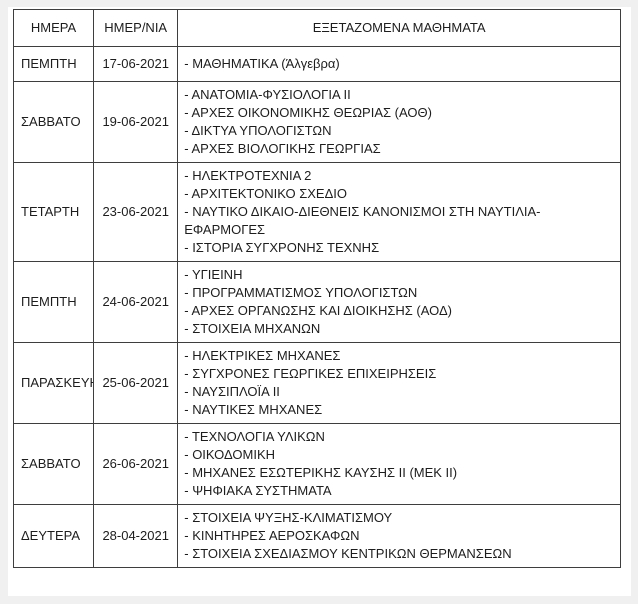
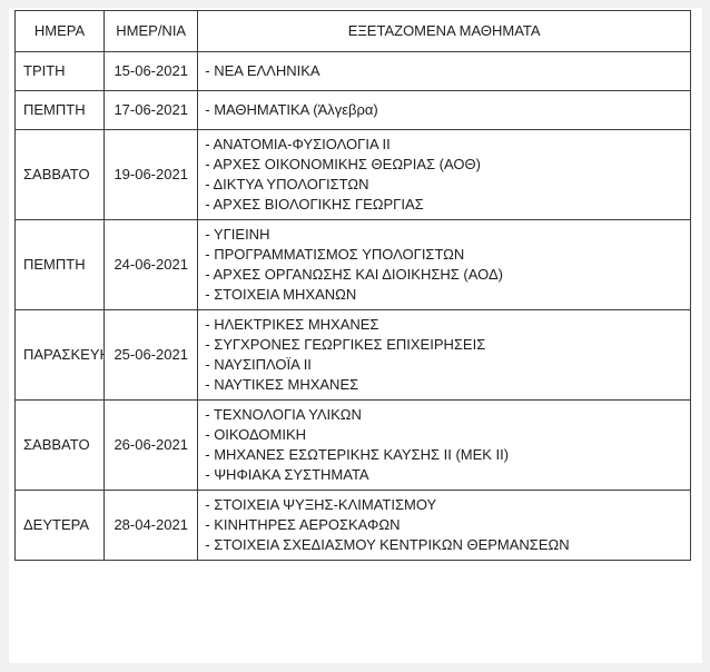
  ΗΜΕΡΑ	ΗΜΕΡ/ΝΙΑ	ΕΞΕΤΑΖΟΜΕΝΑ ΜΑΘΗΜΑΤΑ
+ ΤΡΙΤΗ	15-06-2021	- ΝΕΑ ΕΛΛΗΝΙΚΑ
  ΠΕΜΠΤΗ	17-06-2021	- ΜΑΘΗΜΑΤΙΚΑ (Άλγεβρα)
  ΣΑΒΒΑΤΟ	19-06-2021	- ΑΝΑΤΟΜΙΑ-ΦΥΣΙΟΛΟΓΙΑ II - ΑΡΧΕΣ ΟΙΚΟΝΟΜΙΚΗΣ ΘΕΩΡΙΑΣ (ΑΟΘ) - ΔΙΚΤΥΑ ΥΠΟΛΟΓΙΣΤΩΝ - ΑΡΧΕΣ ΒΙΟΛΟΓΙΚΗΣ ΓΕΩΡΓΙΑΣ
- ΤΕΤΑΡΤΗ	23-06-2021	- ΗΛΕΚΤΡΟΤΕΧΝΙΑ 2 - ΑΡΧΙΤΕΚΤΟΝΙΚΟ ΣΧΕΔΙΟ - ΝΑΥΤΙΚΟ ΔΙΚΑΙΟ-ΔΙΕΘΝΕΙΣ ΚΑΝΟΝΙΣΜΟΙ ΣΤΗ ΝΑΥΤΙΛΙΑ-ΕΦΑΡΜΟΓΕΣ - ΙΣΤΟΡΙΑ ΣΥΓΧΡΟΝΗΣ ΤΕΧΝΗΣ
  ΠΕΜΠΤΗ	24-06-2021	- ΥΓΙΕΙΝΗ - ΠΡΟΓΡΑΜΜΑΤΙΣΜΟΣ ΥΠΟΛΟΓΙΣΤΩΝ - ΑΡΧΕΣ ΟΡΓΑΝΩΣΗΣ ΚΑΙ ΔΙΟΙΚΗΣΗΣ (ΑΟΔ) - ΣΤΟΙΧΕΙΑ ΜΗΧΑΝΩΝ
  ΠΑΡΑΣΚΕΥ	25-06-2021	- ΗΛΕΚΤΡΙΚΕΣ ΜΗΧΑΝΕΣ - ΣΥΓΧΡΟΝΕΣ ΓΕΩΡΓΙΚΕΣ ΕΠΙΧΕΙΡΗΣΕΙΣ - ΝΑΥΣΙΠΛΟΪΑ II - ΝΑΥΤΙΚΕΣ ΜΗΧΑΝΕΣ
  ΣΑΒΒΑΤΟ	26-06-2021	- ΤΕΧΝΟΛΟΓΙΑ ΥΛΙΚΩΝ - ΟΙΚΟΔΟΜΙΚΗ - ΜΗΧΑΝΕΣ ΕΣΩΤΕΡΙΚΗΣ ΚΑΥΣΗΣ II (ΜΕΚ II) - ΨΗΦΙΑΚΑ ΣΥΣΤΗΜΑΤΑ
  ΔΕΥΤΕΡΑ	28-04-2021	- ΣΤΟΙΧΕΙΑ ΨΥΞΗΣ-ΚΛΙΜΑΤΙΣΜΟΥ - ΚΙΝΗΤΗΡΕΣ ΑΕΡΟΣΚΑΦΩΝ - ΣΤΟΙΧΕΙΑ ΣΧΕΔΙΑΣΜΟΥ ΚΕΝΤΡΙΚΩΝ ΘΕΡΜΑΝΣΕΩΝ
